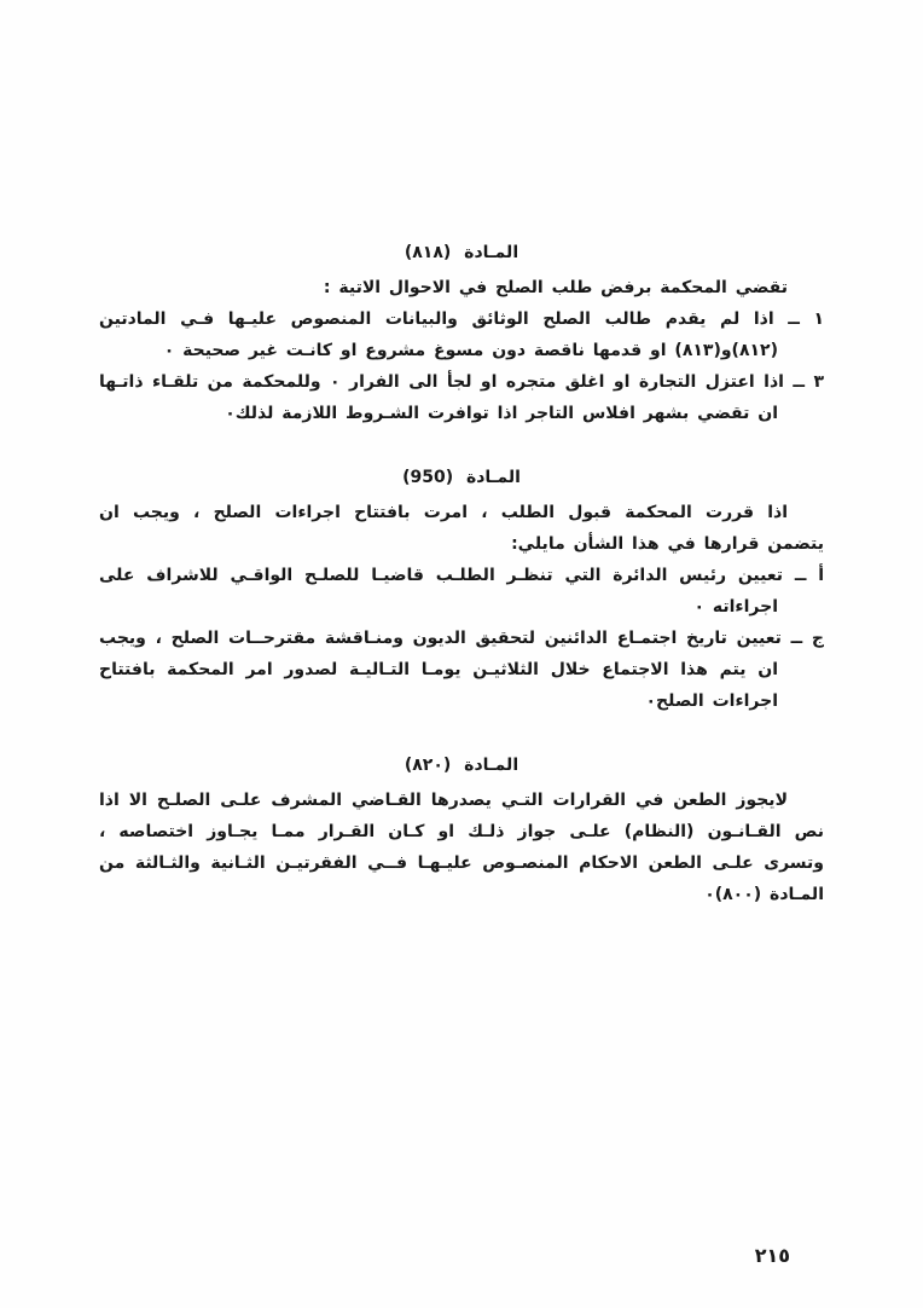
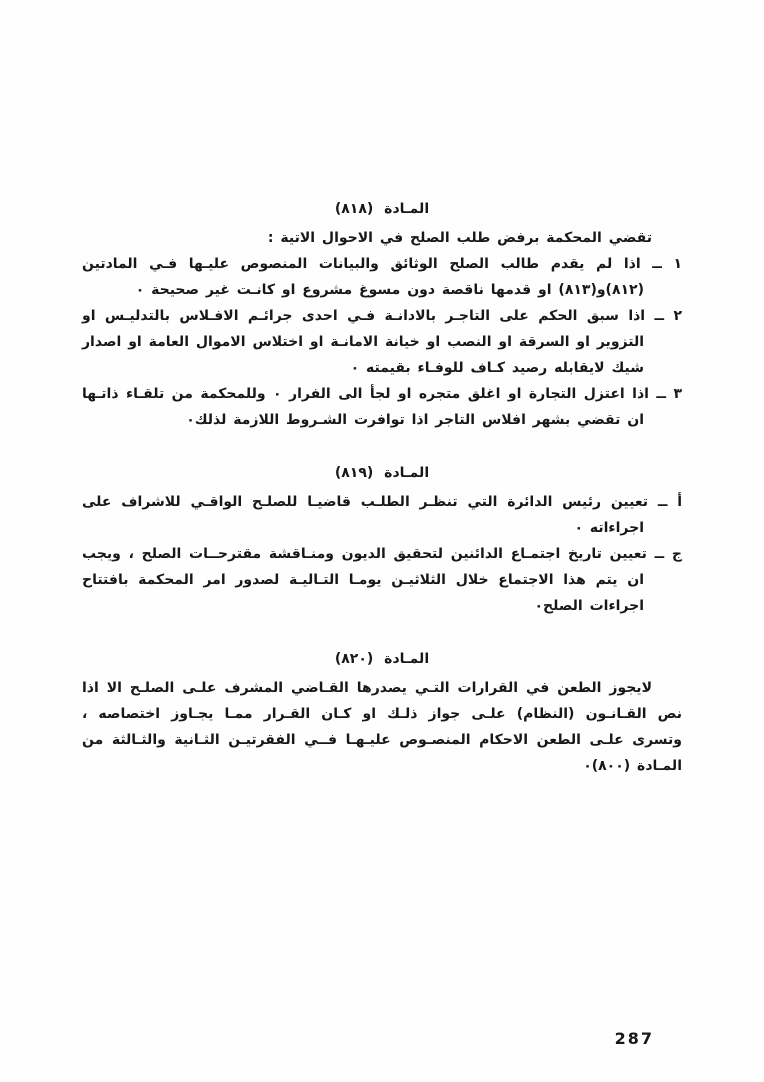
  المـادة (٨١٨)
  تقضي المحكمة برفض طلب الصلح في الاحوال الاتية :
  ١ ــ اذا لم يقدم طالب الصلح الوثائق والبيانات المنصوص عليـها فـي المادتين (٨١٢)و(٨١٣) او قدمها ناقصة دون مسوغ مشروع او كانـت غير صحيحة ٠
+ ٢ ــ اذا سبق الحكم على التاجـر بالادانـة فـي احدى جرائـم الافـلاس بالتدليـس او التزوير او السرقة او النصب او خيانة الامانـة او اختلاس الاموال العامة او اصدار شيك لايقابله رصيد كـاف للوفـاء بقيمته ٠
  ٣ ــ اذا اعتزل التجارة او اغلق متجره او لجأ الى الفرار ٠ وللمحكمة من تلقـاء ذاتـها ان تقضي بشهر افلاس التاجر اذا توافرت الشـروط اللازمة لذلك٠
- المـادة (950)
+ المـادة (٨١٩)
- اذا قررت المحكمة قبول الطلب ، امرت بافتتاح اجراءات الصلح ، ويجب ان يتضمن قرارها في هذا الشأن مايلي:
  أ ــ تعيين رئيس الدائرة التي تنظـر الطلـب قاضيـا للصلـح الواقـي للاشراف على اجراءاته ٠
  ج ــ تعيين تاريخ اجتمـاع الدائنين لتحقيق الديون ومنـاقشة مقترحــات الصلح ، ويجب ان يتم هذا الاجتماع خلال الثلاثيـن يومـا التـاليـة لصدور امر المحكمة بافتتاح اجراءات الصلح٠
  المـادة (٨٢٠)
  لايجوز الطعن في القرارات التـي يصدرها القـاضي المشرف علـى الصلـح الا اذا نص القـانـون (النظام) علـى جواز ذلـك او كـان القـرار ممـا يجـاوز اختصاصه ، وتسرى علـى الطعن الاحكام المنصـوص عليـهـا فــي الفقرتيـن الثـانية والثـالثة من المـادة (٨٠٠)٠
- ٢١٥
+ 287
